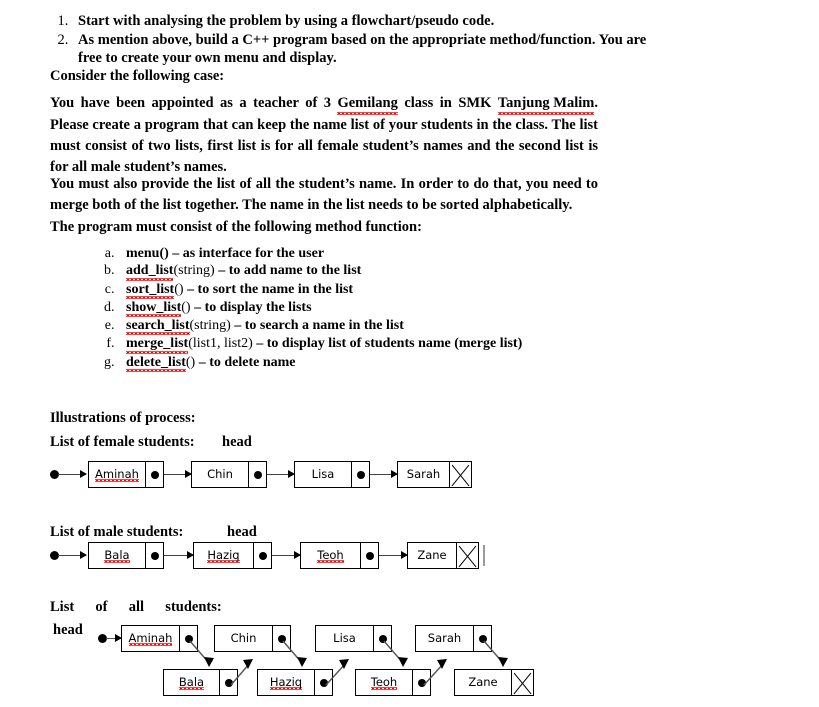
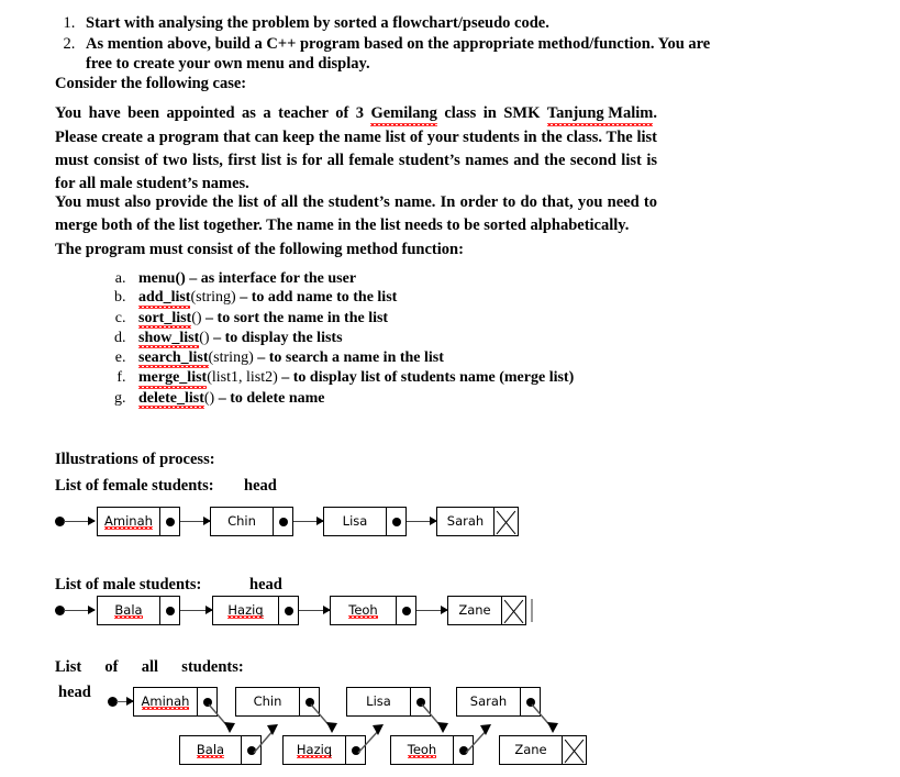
- Start with analysing the problem by using a flowchart/pseudo code.
+ Start with analysing the problem by sorted a flowchart/pseudo code.
  As mention above, build a C++ program based on the appropriate method/function. You are free to create your own menu and display.
  Consider the following case:
  You have been appointed as a teacher of 3 Gemilang class in SMK Tanjung Malim. Please create a program that can keep the name list of your students in the class. The list must consist of two lists, first list is for all female student’s names and the second list is for all male student’s names.
  You must also provide the list of all the student’s name. In order to do that, you need to merge both of the list together. The name in the list needs to be sorted alphabetically.
  The program must consist of the following method function:
  menu() – as interface for the user
  add_list(string) – to add name to the list
  sort_list() – to sort the name in the list
  show_list() – to display the lists
  search_list(string) – to search a name in the list
  merge_list(list1, list2) – to display list of students name (merge list)
  delete_list() – to delete name
  Illustrations of process:
  List of female students:
  head
  Aminah
  Chin
  Lisa
  Sarah
  List of male students:
  head
  Bala
  Haziq
  Teoh
  Zane
  List of all students:
  head
  Aminah
  Chin
  Lisa
  Sarah
  Bala
  Haziq
  Teoh
  Zane
